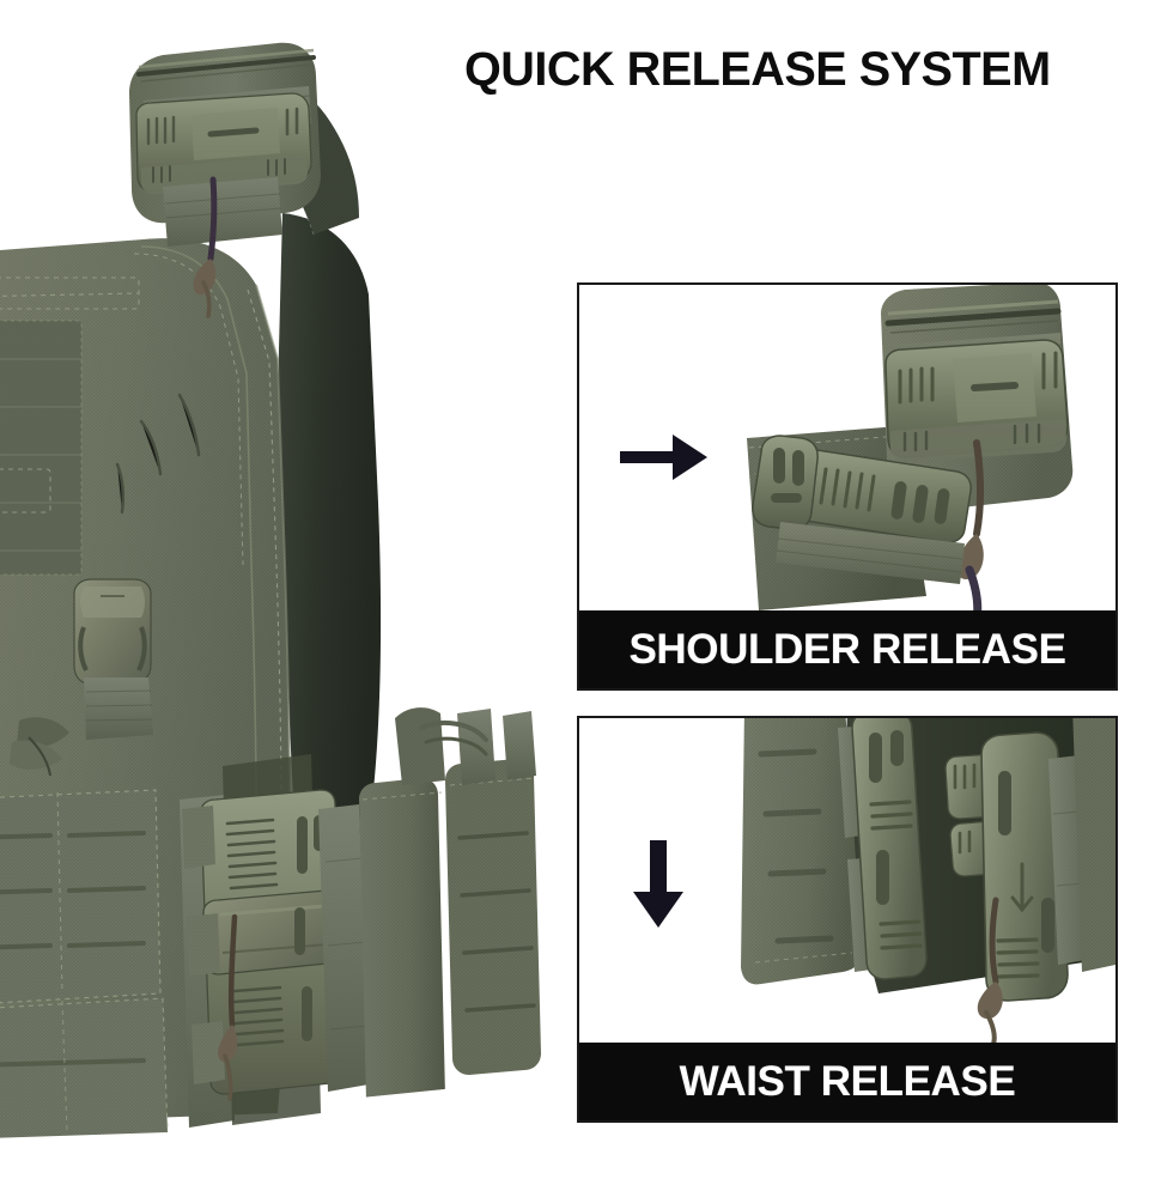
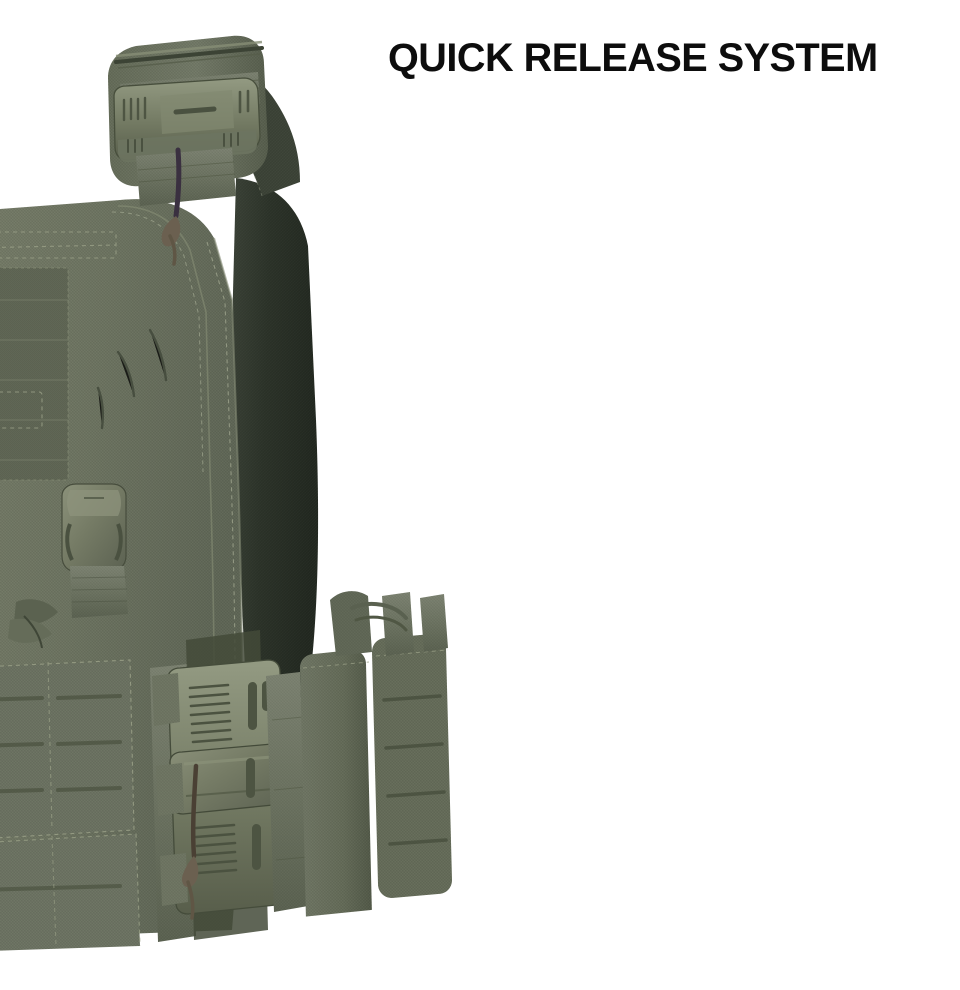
  QUICK RELEASE SYSTEM
- SHOULDER RELEASE
- WAIST RELEASE
